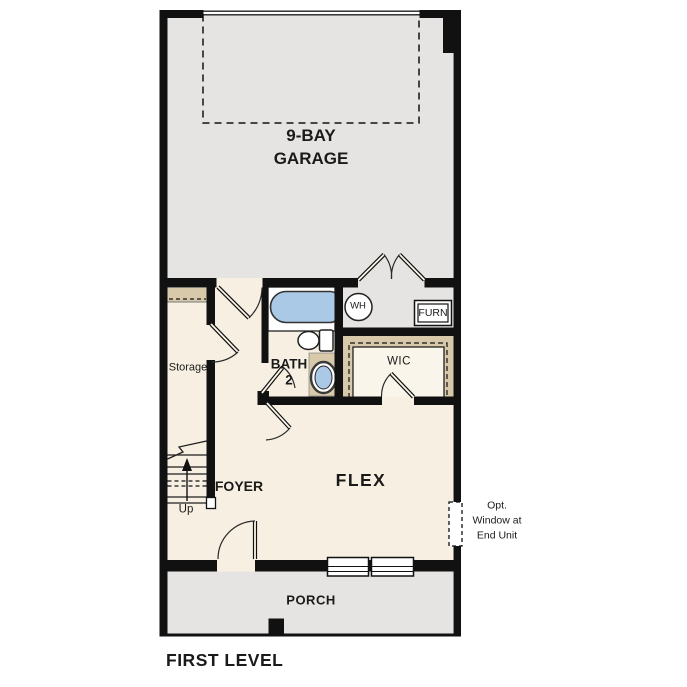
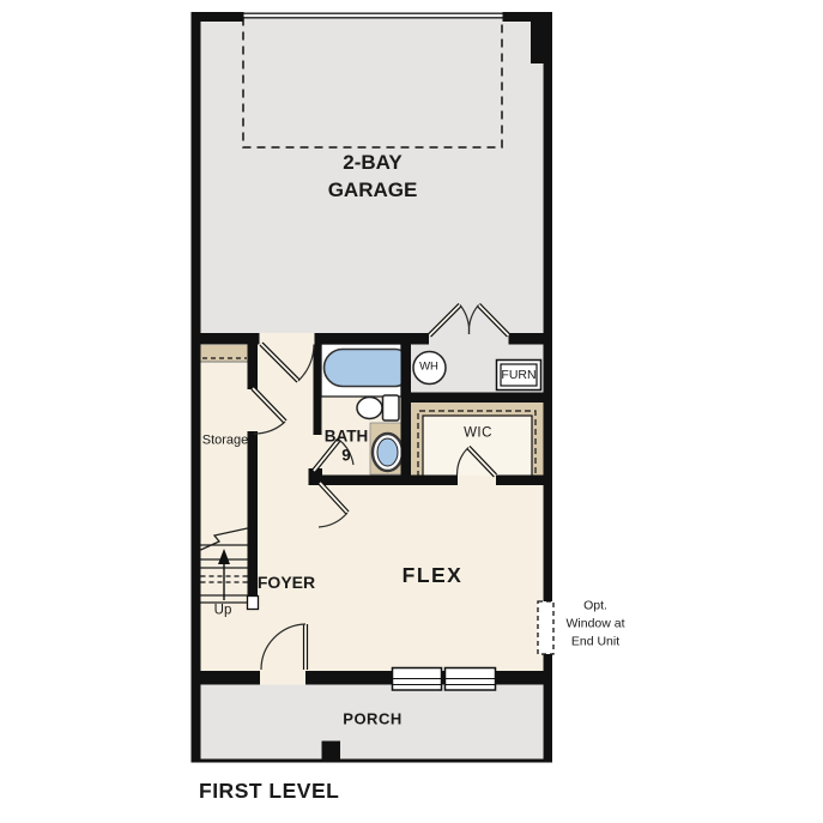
- 9-BAY
+ 2-BAY
  GARAGE
  Storage
  BATH
- 2
+ 9
  WIC
  WH
  FURN
  FOYER
  Up
  FLEX
  PORCH
  Opt.
  Window at
  End Unit
  FIRST LEVEL
